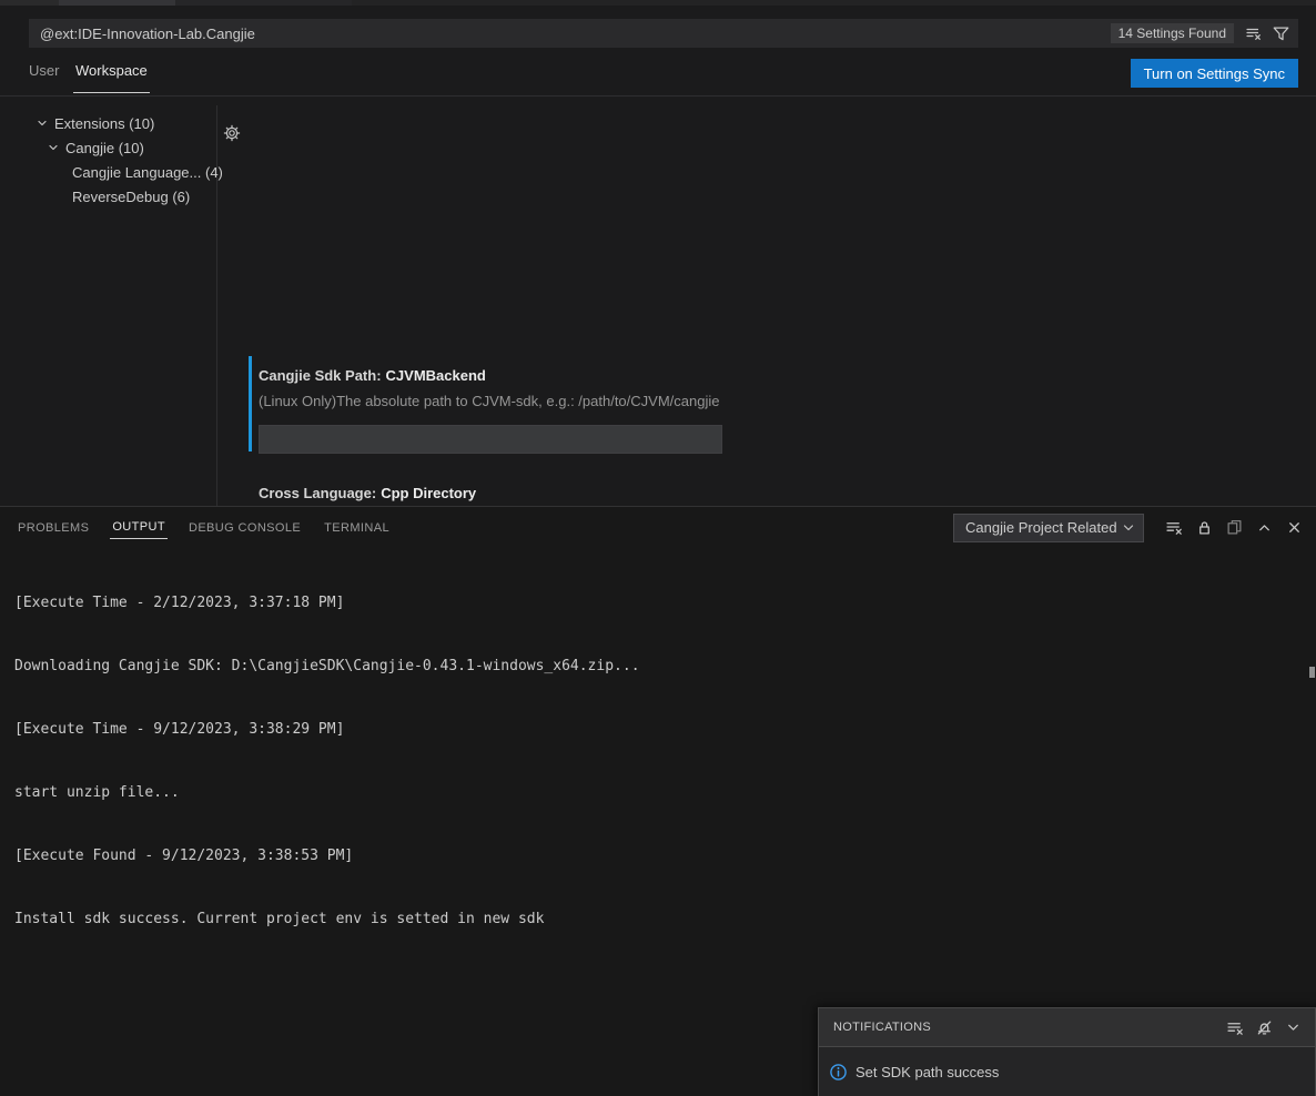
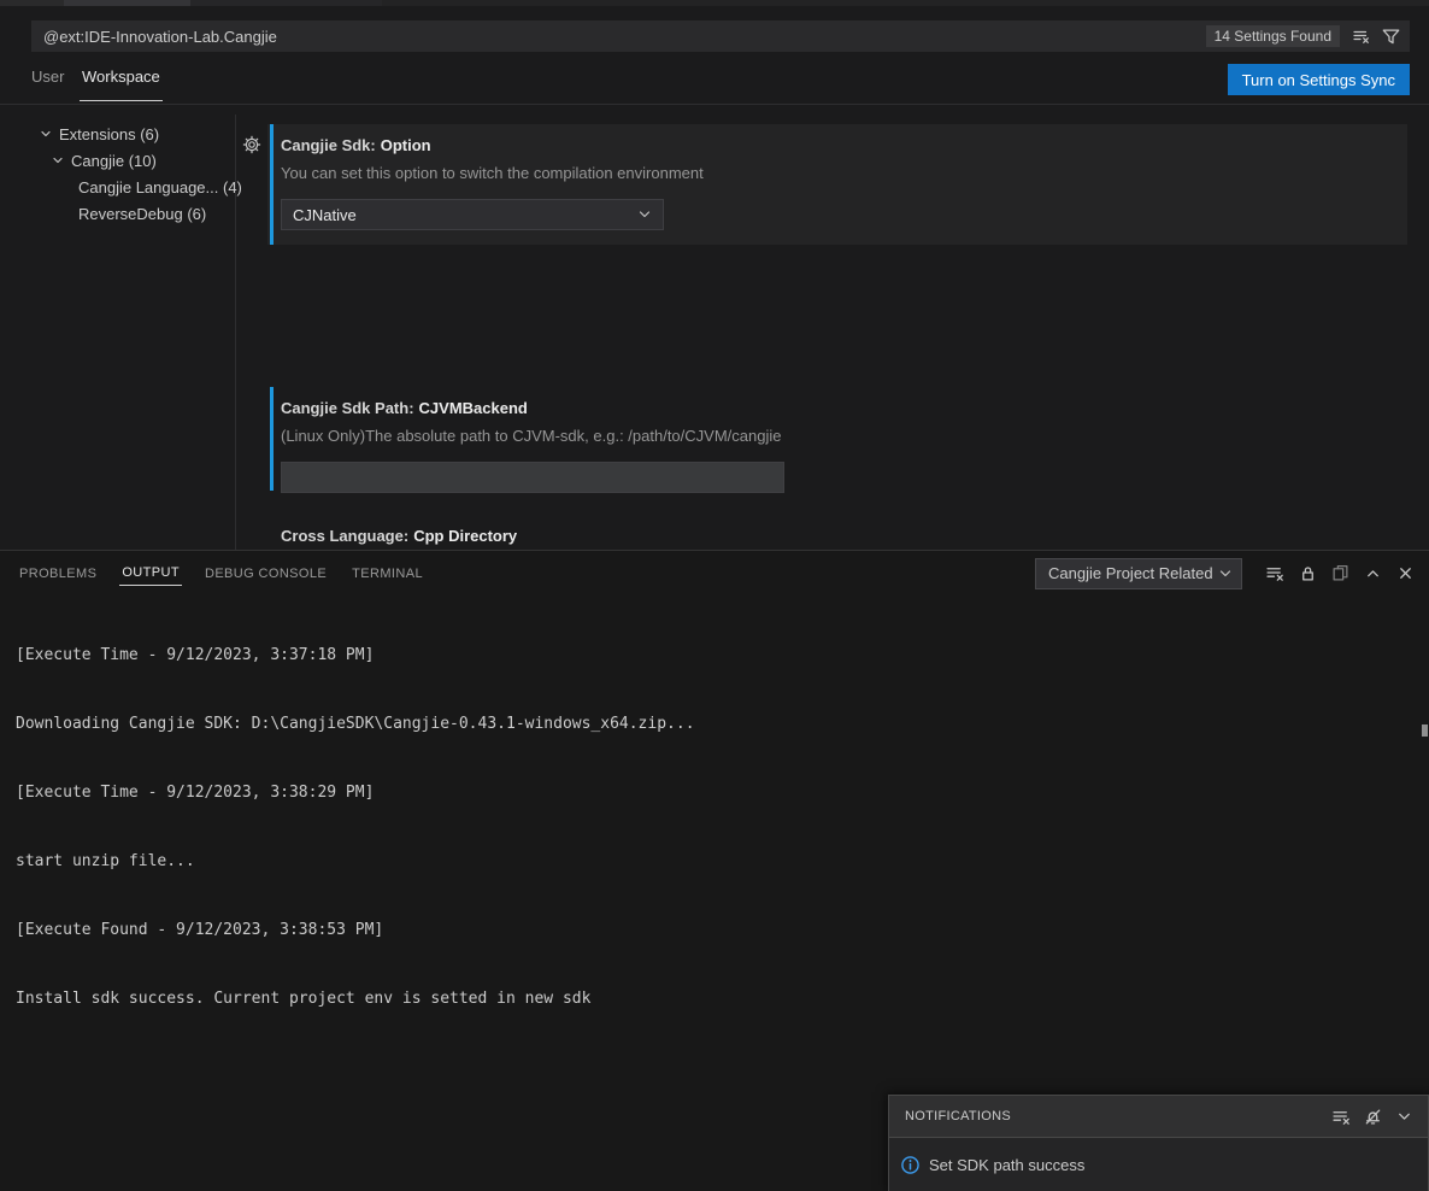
  @ext:IDE-Innovation-Lab.Cangjie
  14 Settings Found
  User
  Workspace
  Turn on Settings Sync
- Extensions (10)
+ Extensions (6)
  Cangjie (10)
  Cangjie Language... (4)
  ReverseDebug (6)
+ Cangjie Sdk: Option
+ You can set this option to switch the compilation environment
+ CJNative
  Cangjie Sdk Path: CJVMBackend
  (Linux Only)The absolute path to CJVM-sdk, e.g.: /path/to/CJVM/cangjie
  Cross Language: Cpp Directory
  PROBLEMS
  OUTPUT
  DEBUG CONSOLE
  TERMINAL
  Cangjie Project Related
- [Execute Time - 2/12/2023, 3:37:18 PM]
+ [Execute Time - 9/12/2023, 3:37:18 PM]
  Downloading Cangjie SDK: D:\CangjieSDK\Cangjie-0.43.1-windows_x64.zip...
  [Execute Time - 9/12/2023, 3:38:29 PM]
  start unzip file...
  [Execute Found - 9/12/2023, 3:38:53 PM]
  Install sdk success. Current project env is setted in new sdk
  NOTIFICATIONS
  Set SDK path success
